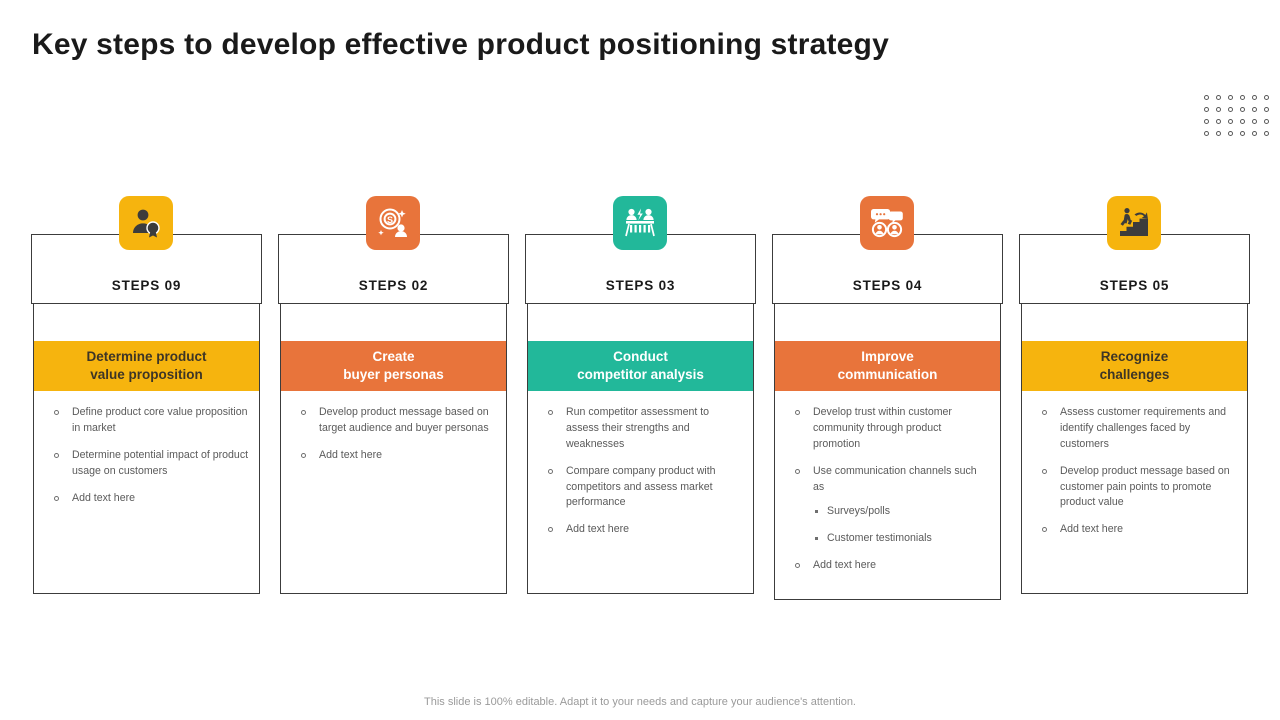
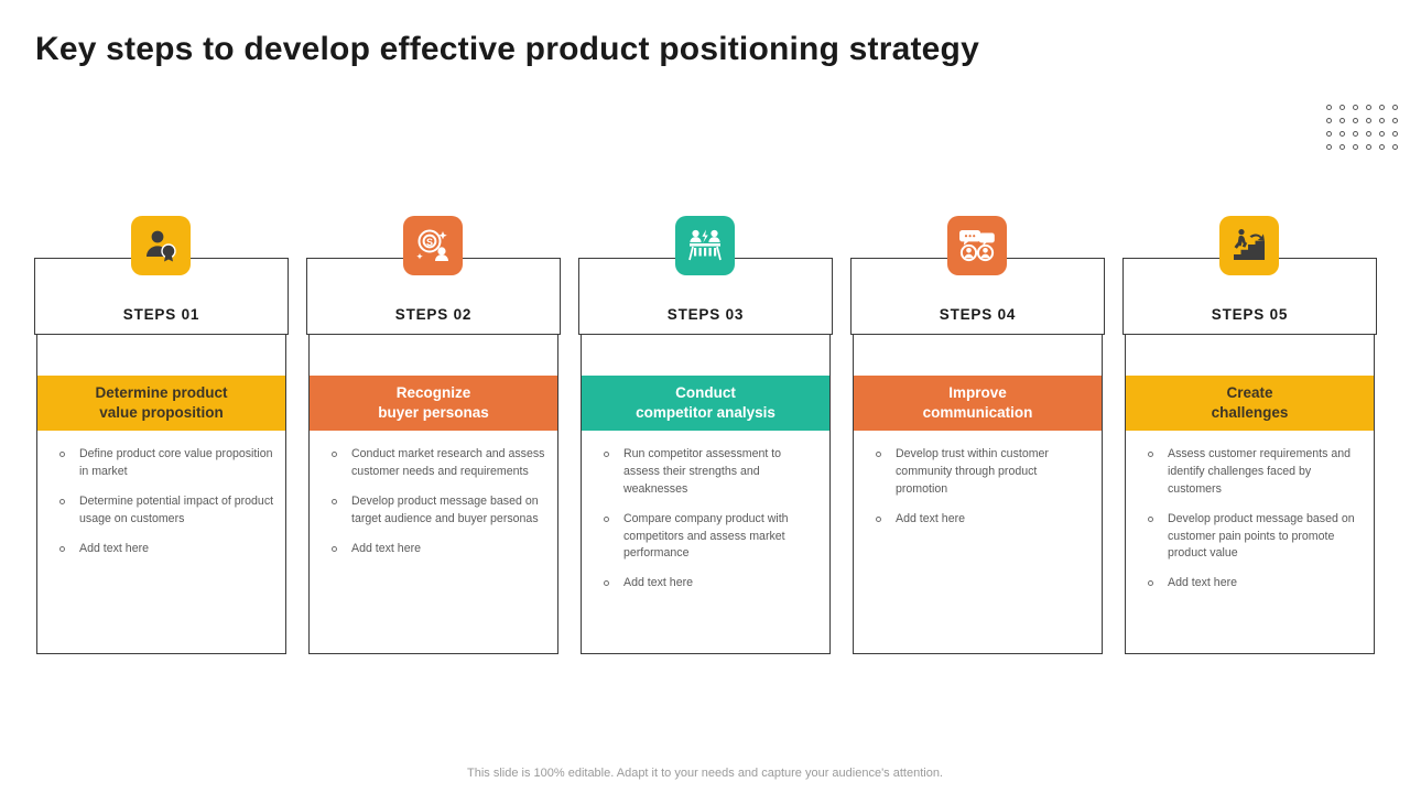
  Key steps to develop effective product positioning strategy
- STEPS 09
+ STEPS 01
  Determine product
  value proposition
  Define product core value proposition in market
  Determine potential impact of product usage on customers
  Add text here
  S
  STEPS 02
- Create
+ Recognize
  buyer personas
+ Conduct market research and assess customer needs and requirements
  Develop product message based on target audience and buyer personas
  Add text here
  STEPS 03
  Conduct
  competitor analysis
  Run competitor assessment to assess their strengths and weaknesses
  Compare company product with competitors and assess market performance
  Add text here
  STEPS 04
  Improve
  communication
  Develop trust within customer community through product promotion
- Use communication channels such as
- Surveys/polls
- Customer testimonials
  Add text here
  STEPS 05
- Recognize
+ Create
  challenges
  Assess customer requirements and identify challenges faced by customers
  Develop product message based on customer pain points to promote product value
  Add text here
  This slide is 100% editable. Adapt it to your needs and capture your audience's attention.
